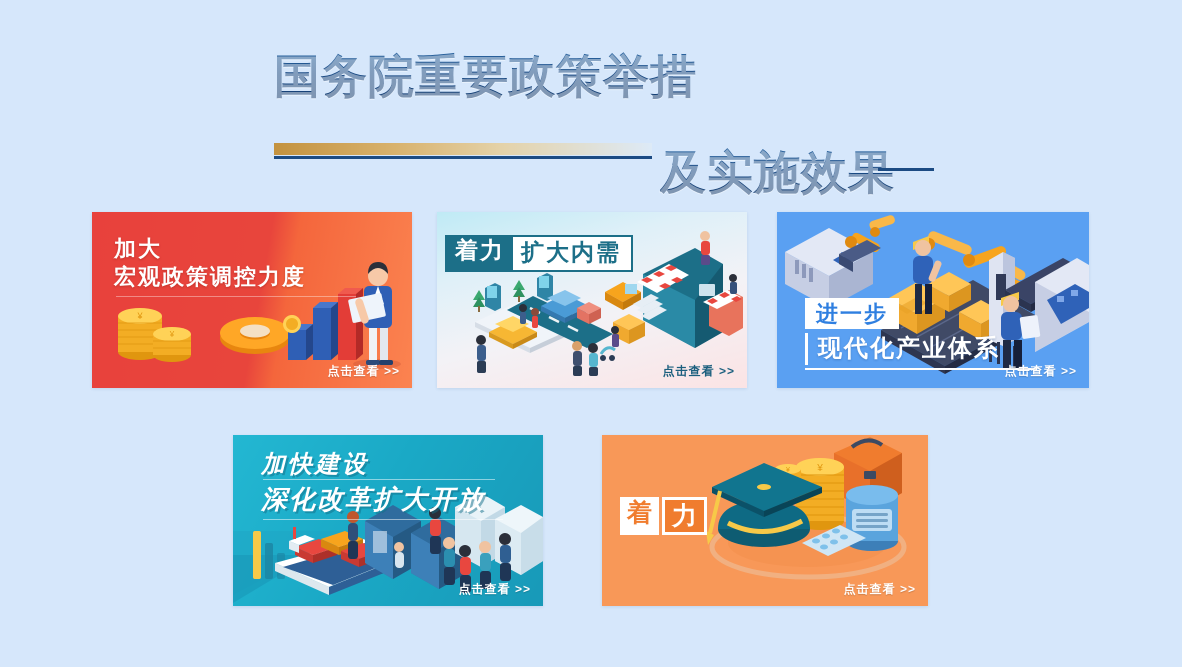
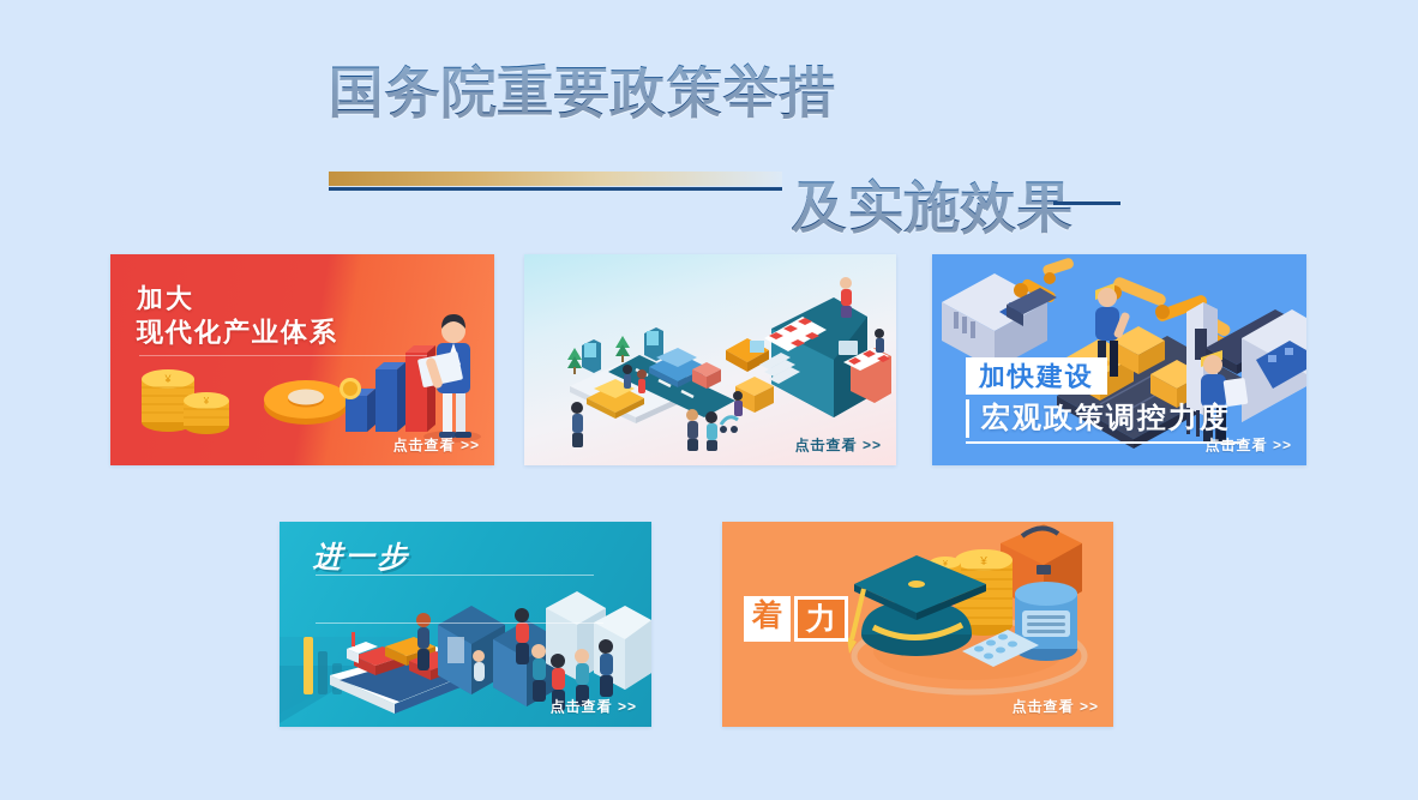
  国务院重要政策举措
  及实施效果
  ¥
  ¥
  加大
- 宏观政策调控力度
+ 现代化产业体系
  点击查看 >>
- 着力
- 扩大内需
  点击查看 >>
- 进一步
+ 加快建设
- 现代化产业体系
+ 宏观政策调控力度
  点击查看 >>
- 加快建设
+ 进一步
- 深化改革扩大开放
  点击查看 >>
  ¥
  着
  力
  点击查看 >>
